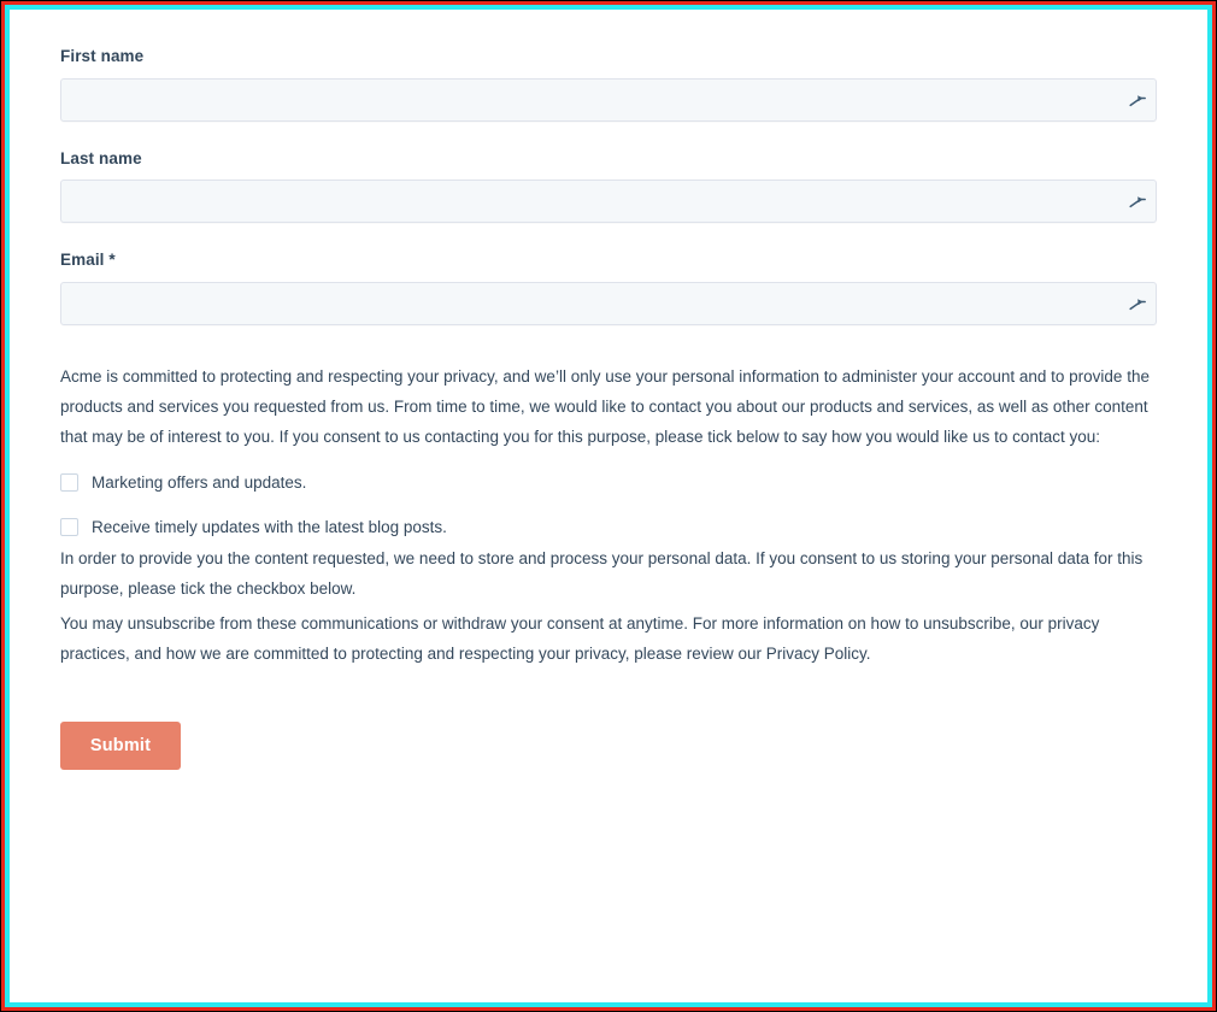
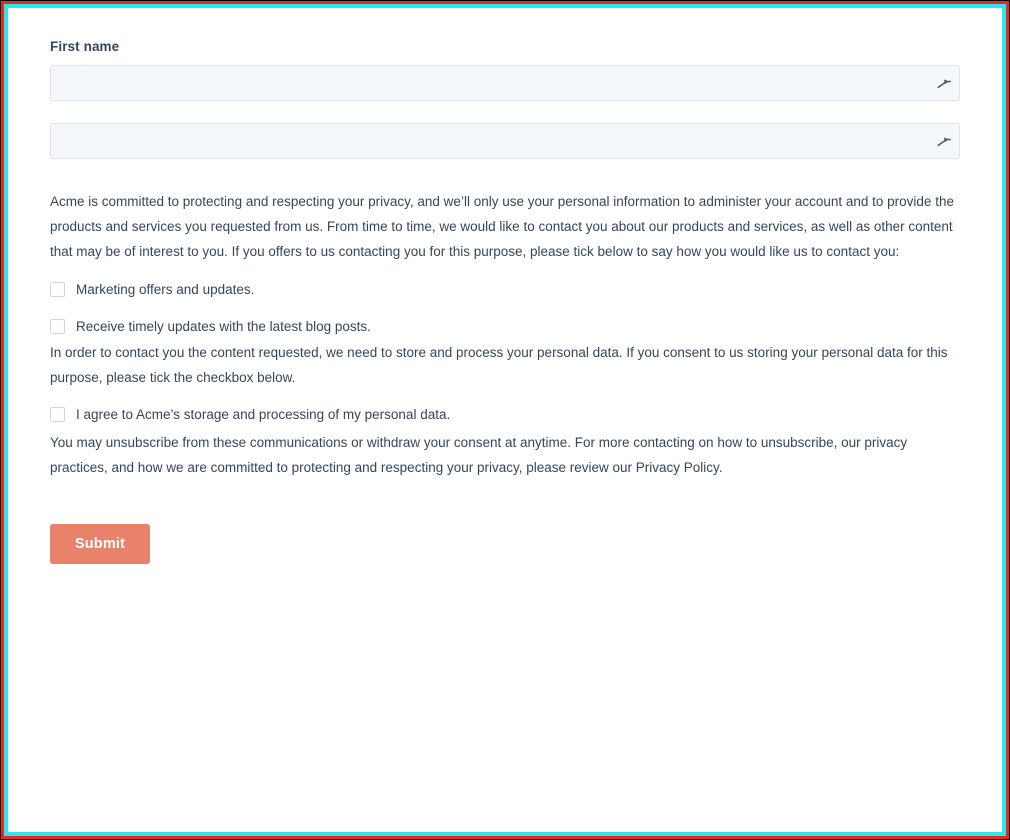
  First name
- Last name
- Email *
- Acme is committed to protecting and respecting your privacy, and we’ll only use your personal information to administer your account and to provide the products and services you requested from us. From time to time, we would like to contact you about our products and services, as well as other content that may be of interest to you. If you consent to us contacting you for this purpose, please tick below to say how you would like us to contact you:
+ Acme is committed to protecting and respecting your privacy, and we’ll only use your personal information to administer your account and to provide the products and services you requested from us. From time to time, we would like to contact you about our products and services, as well as other content that may be of interest to you. If you offers to us contacting you for this purpose, please tick below to say how you would like us to contact you:
  Marketing offers and updates.
  Receive timely updates with the latest blog posts.
- In order to provide you the content requested, we need to store and process your personal data. If you consent to us storing your personal data for this purpose, please tick the checkbox below.
+ In order to contact you the content requested, we need to store and process your personal data. If you consent to us storing your personal data for this purpose, please tick the checkbox below.
+ I agree to Acme’s storage and processing of my personal data.
- You may unsubscribe from these communications or withdraw your consent at anytime. For more information on how to unsubscribe, our privacy practices, and how we are committed to protecting and respecting your privacy, please review our Privacy Policy.
+ You may unsubscribe from these communications or withdraw your consent at anytime. For more contacting on how to unsubscribe, our privacy practices, and how we are committed to protecting and respecting your privacy, please review our Privacy Policy.
  Submit
